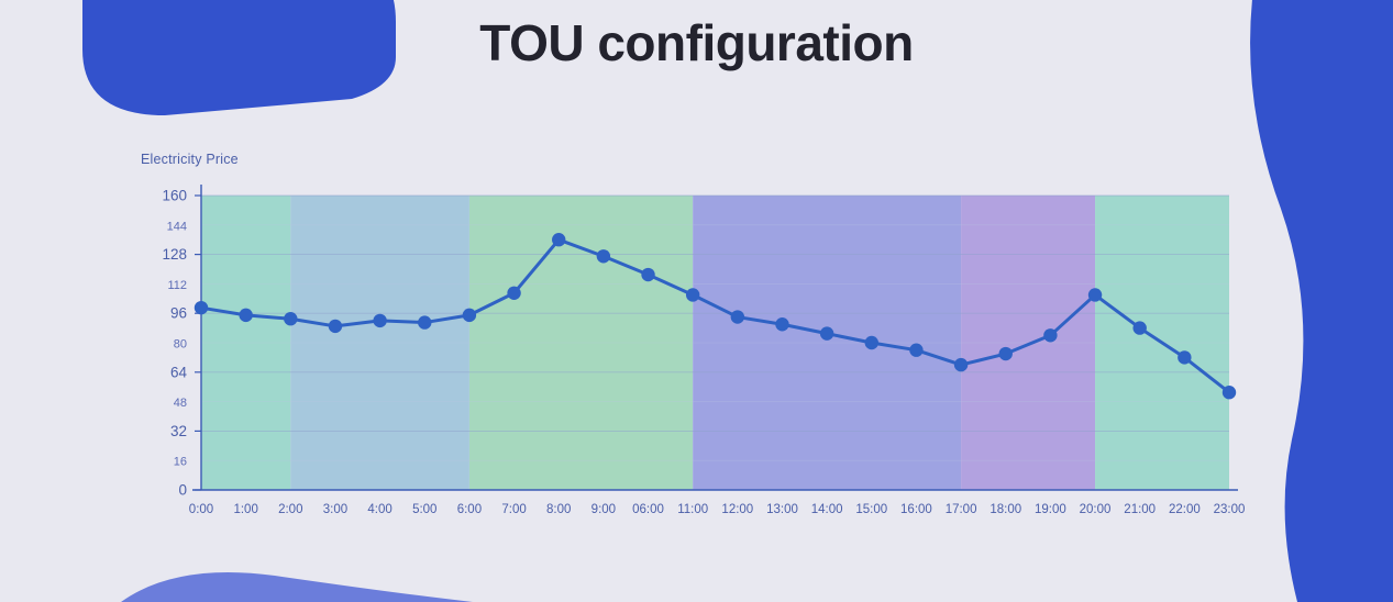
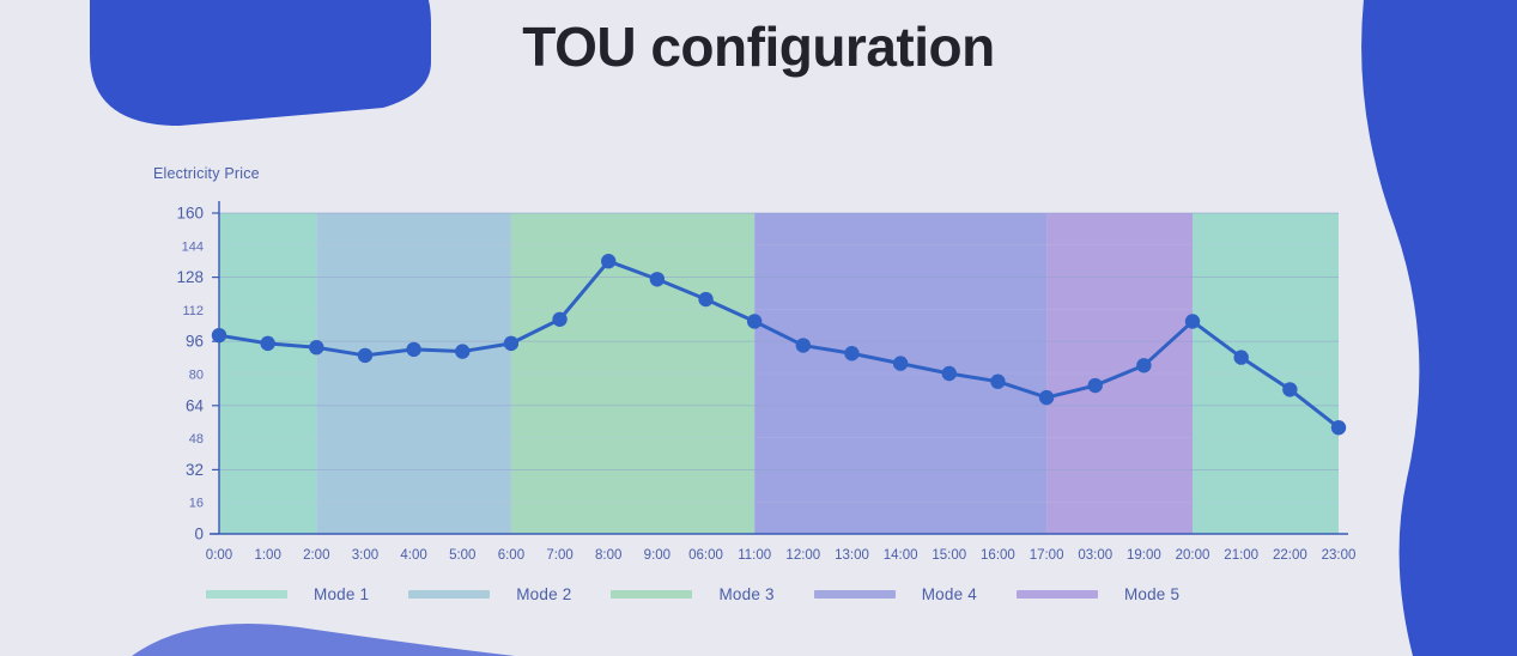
  TOU configuration
  Electricity Price
  0
  16
  32
  48
  64
  80
  96
  112
  128
  144
  160
  0:00
  1:00
  2:00
  3:00
  4:00
  5:00
  6:00
  7:00
  8:00
  9:00
  06:00
  11:00
  12:00
  13:00
  14:00
  15:00
  16:00
  17:00
- 18:00
+ 03:00
  19:00
  20:00
  21:00
  22:00
  23:00
+ Mode 1
+ Mode 2
+ Mode 3
+ Mode 4
+ Mode 5
